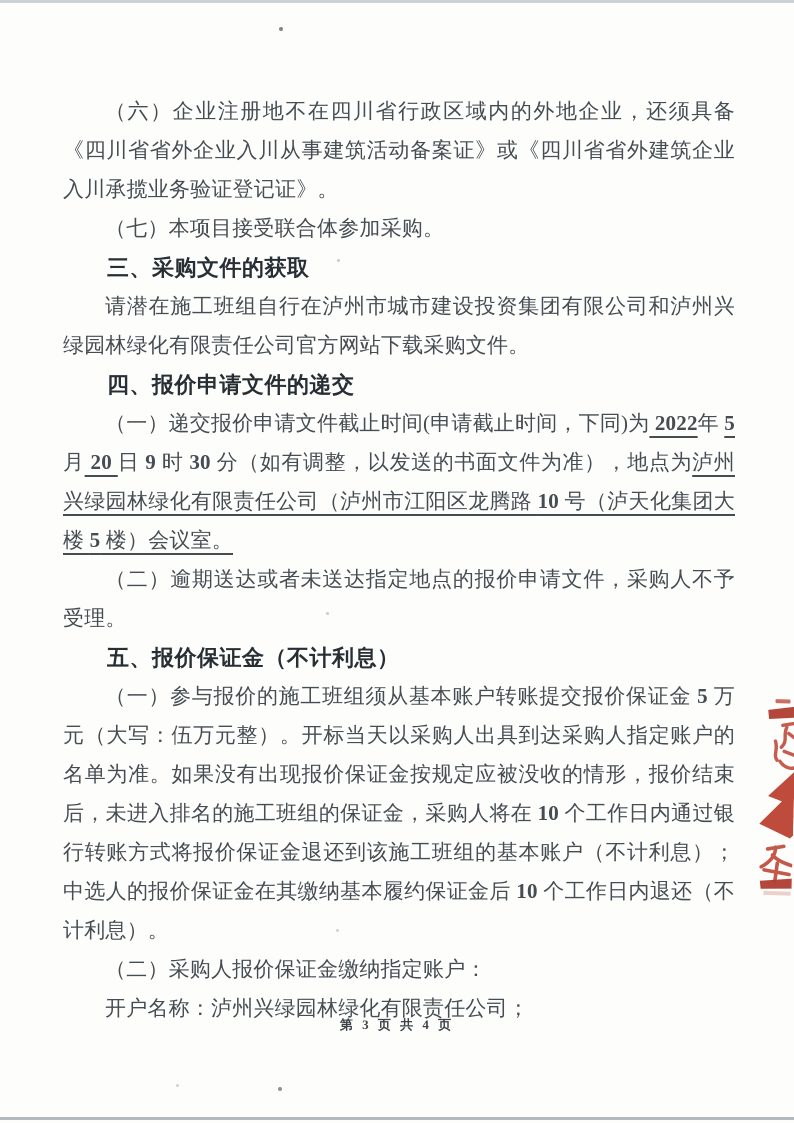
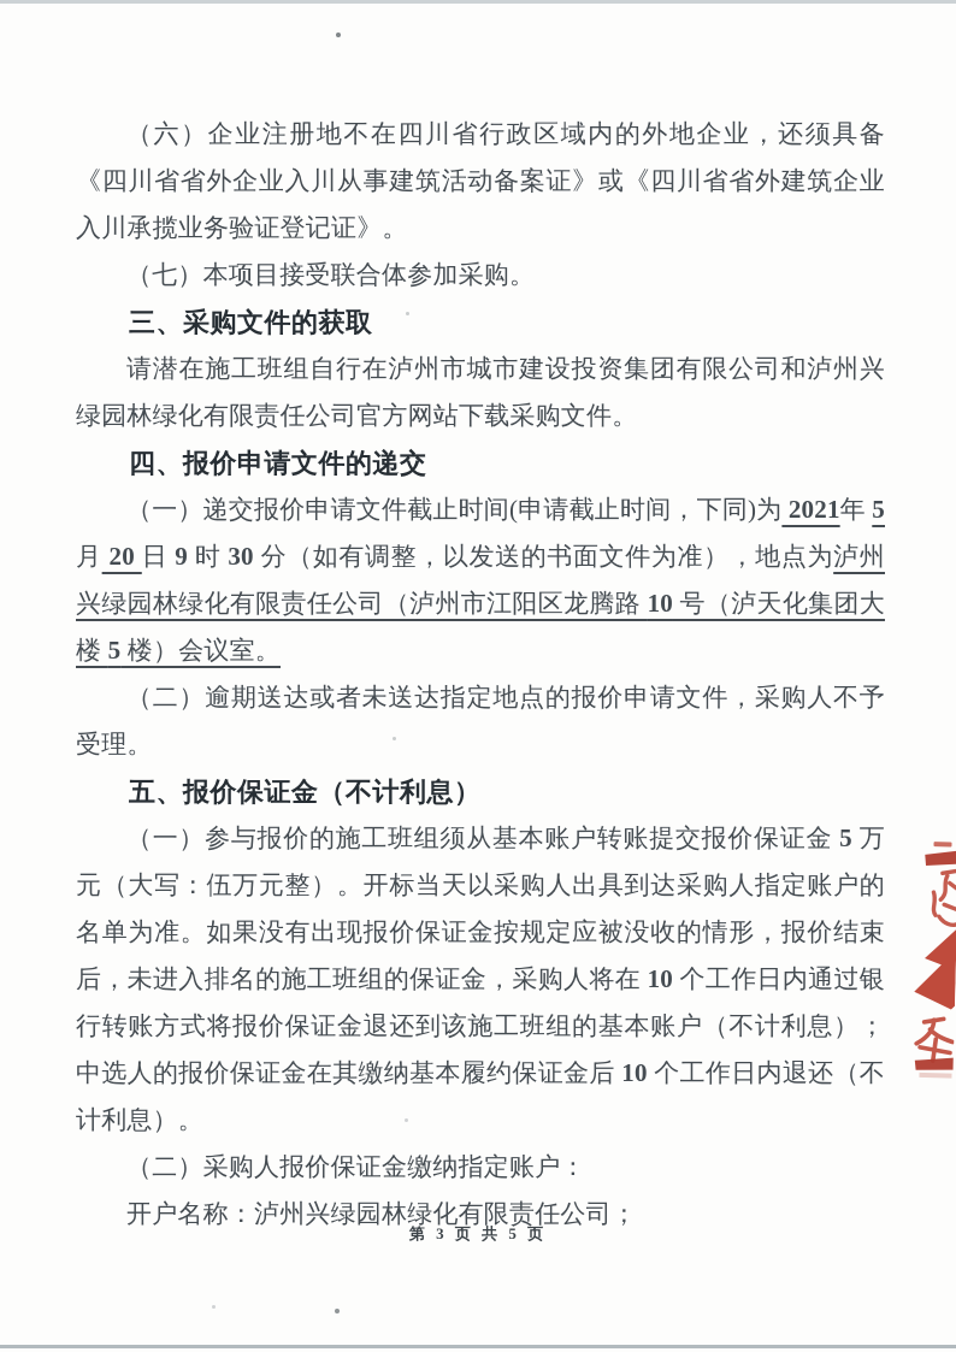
  （六）企业注册地不在四川省行政区域内的外地企业，还须具备《四川省省外企业入川从事建筑活动备案证》或《四川省省外建筑企业入川承揽业务验证登记证》。
  （七）本项目接受联合体参加采购。
  三、采购文件的获取
  请潜在施工班组自行在泸州市城市建设投资集团有限公司和泸州兴绿园林绿化有限责任公司官方网站下载采购文件。
  四、报价申请文件的递交
- （一）递交报价申请文件截止时间(申请截止时间，下同)为 2022年 5 月 20 日 9 时 30 分（如有调整，以发送的书面文件为准），地点为泸州兴绿园林绿化有限责任公司（泸州市江阳区龙腾路 10 号（泸天化集团大楼 5 楼）会议室。
+ （一）递交报价申请文件截止时间(申请截止时间，下同)为 2021年 5 月 20 日 9 时 30 分（如有调整，以发送的书面文件为准），地点为泸州兴绿园林绿化有限责任公司（泸州市江阳区龙腾路 10 号（泸天化集团大楼 5 楼）会议室。
  （二）逾期送达或者未送达指定地点的报价申请文件，采购人不予受理。
  五、报价保证金（不计利息）
  （一）参与报价的施工班组须从基本账户转账提交报价保证金 5 万元（大写：伍万元整）。开标当天以采购人出具到达采购人指定账户的名单为准。如果没有出现报价保证金按规定应被没收的情形，报价结束后，未进入排名的施工班组的保证金，采购人将在 10 个工作日内通过银行转账方式将报价保证金退还到该施工班组的基本账户（不计利息）；中选人的报价保证金在其缴纳基本履约保证金后 10 个工作日内退还（不计利息）。
  （二）采购人报价保证金缴纳指定账户：
  开户名称：泸州兴绿园林绿化有限责任公司；
- 第 3 页 共 4 页
+ 第 3 页 共 5 页
